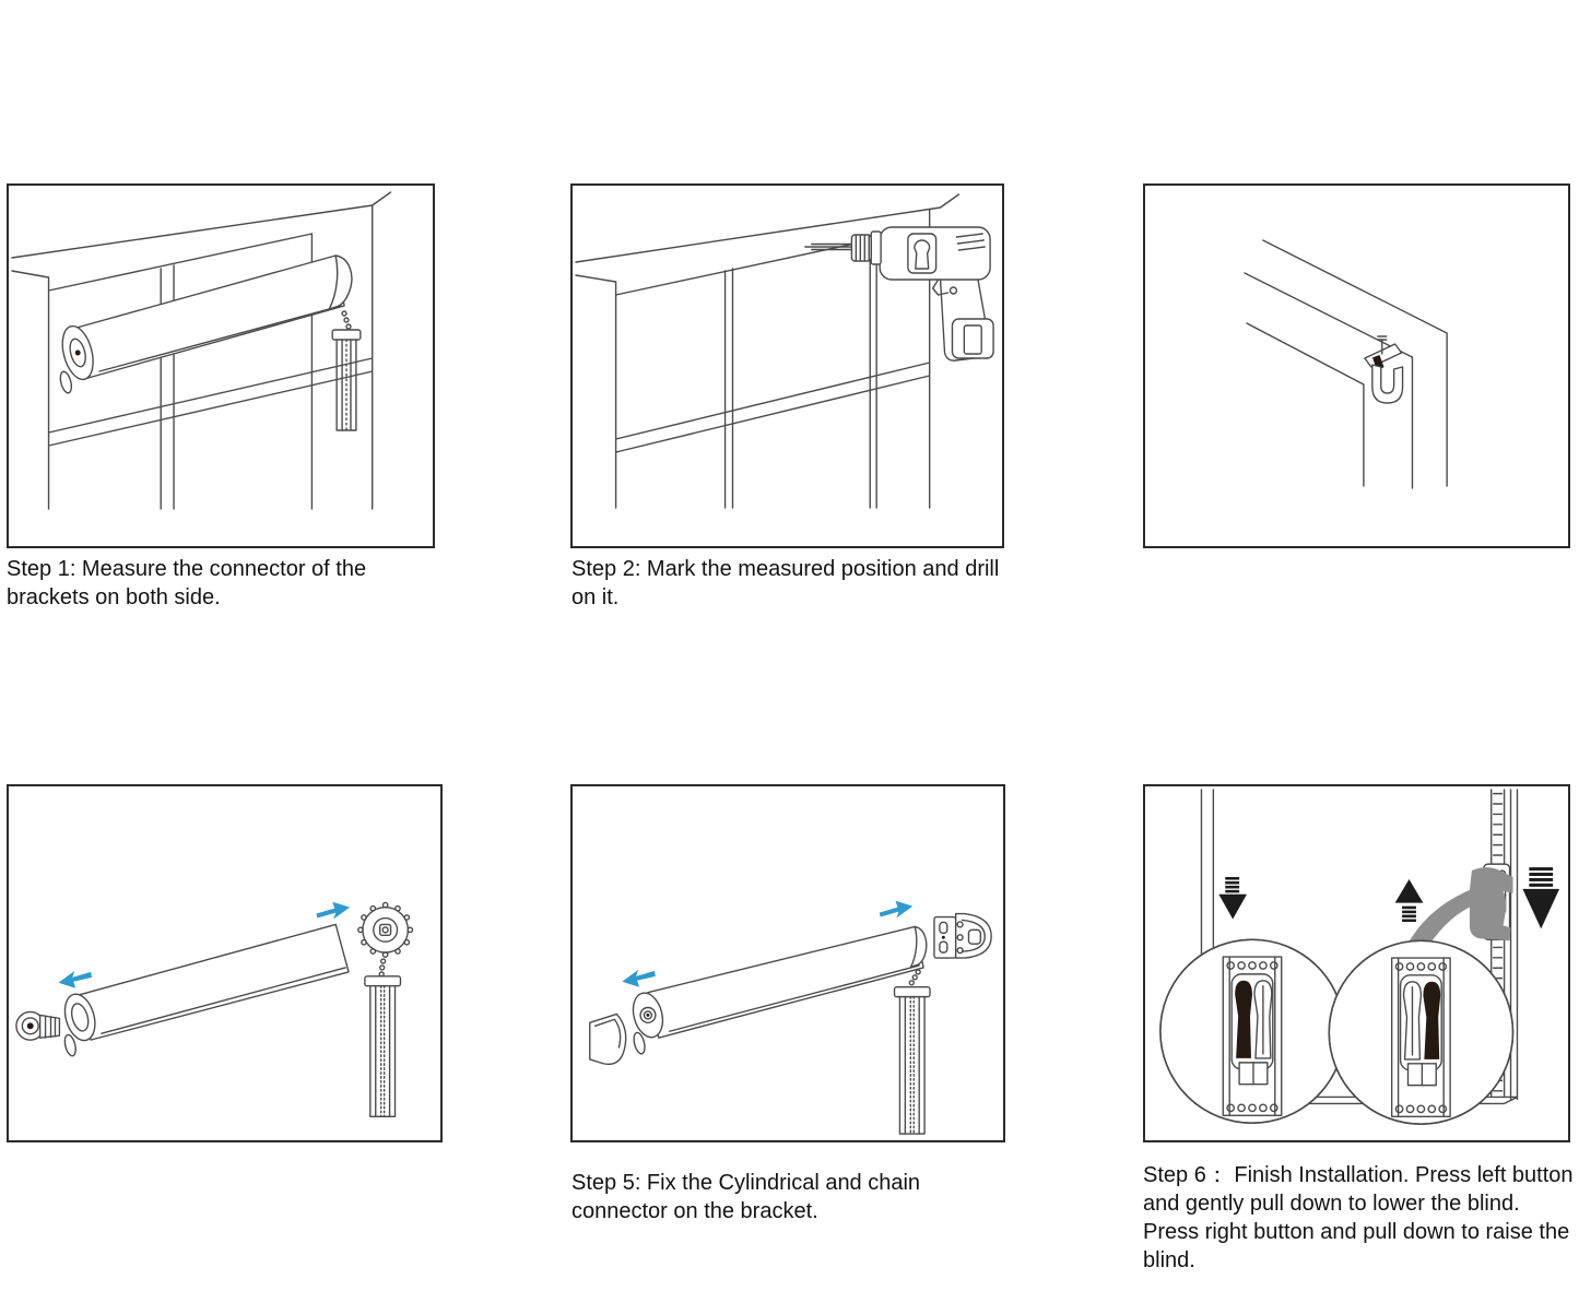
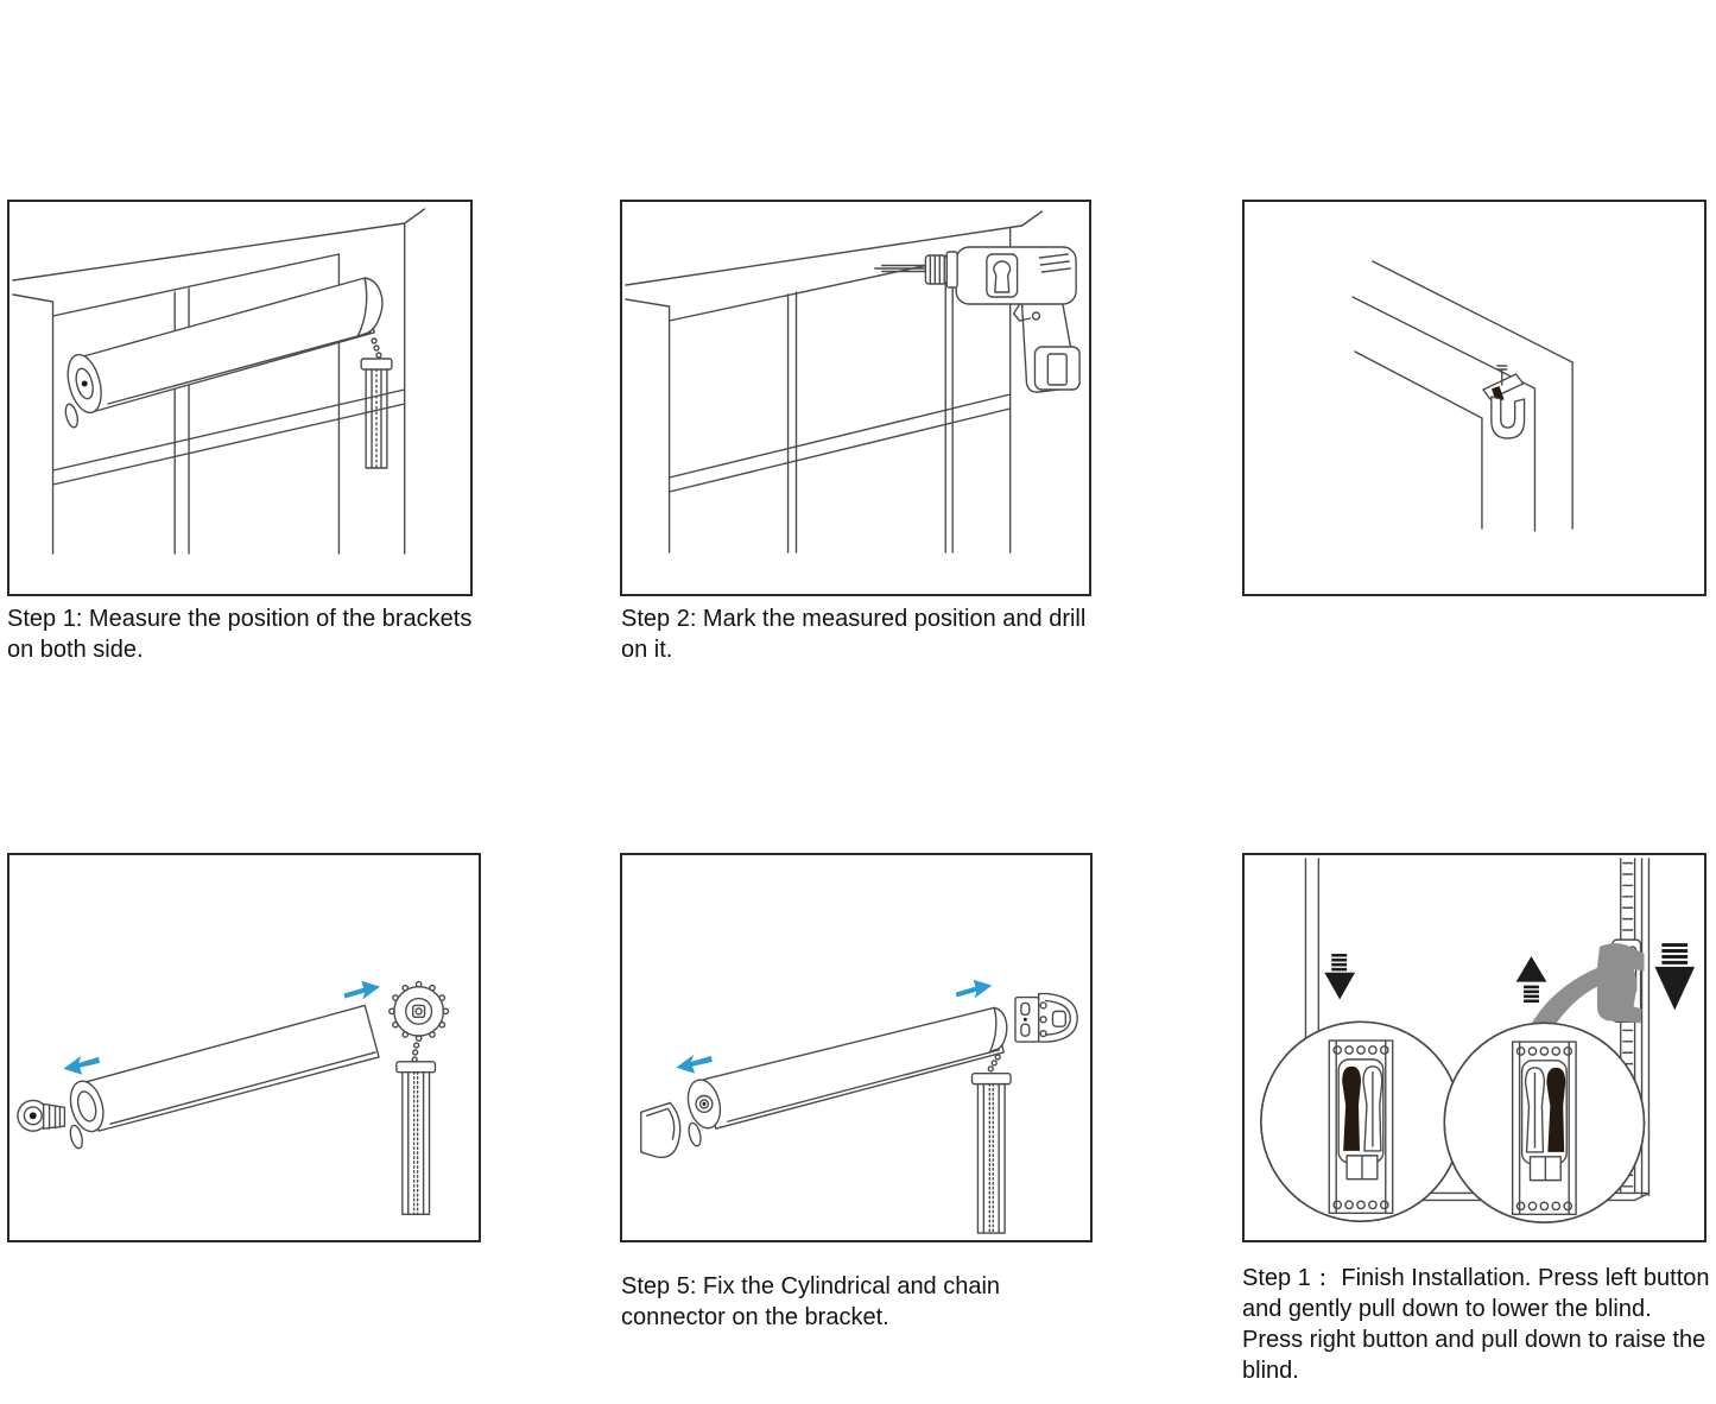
- Step 1: Measure the connector of the brackets on both side.
+ Step 1: Measure the position of the brackets on both side.
  Step 2: Mark the measured position and drill on it.
  Step 5: Fix the Cylindrical and chain connector on the bracket.
- Step 6： Finish Installation. Press left button and gently pull down to lower the blind. Press right button and pull down to raise the blind.
+ Step 1： Finish Installation. Press left button and gently pull down to lower the blind. Press right button and pull down to raise the blind.
